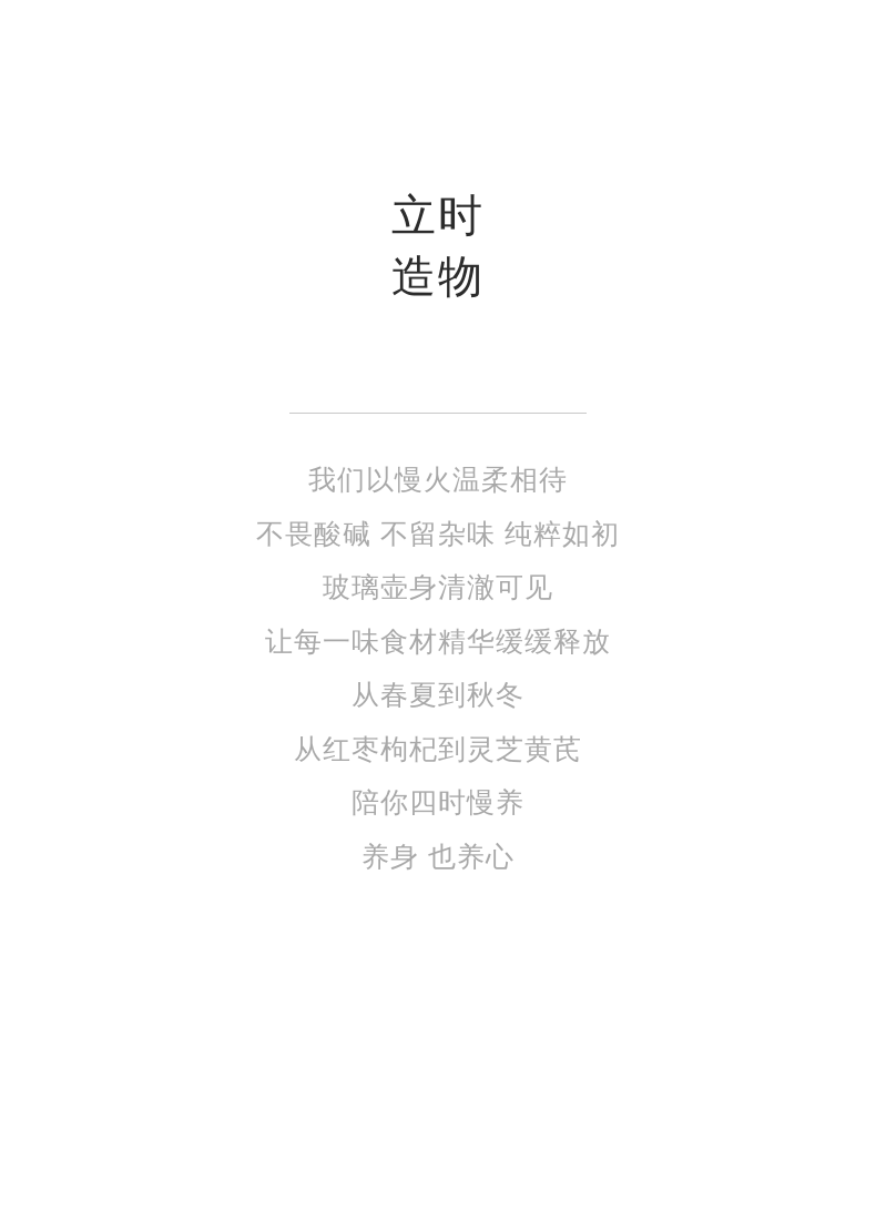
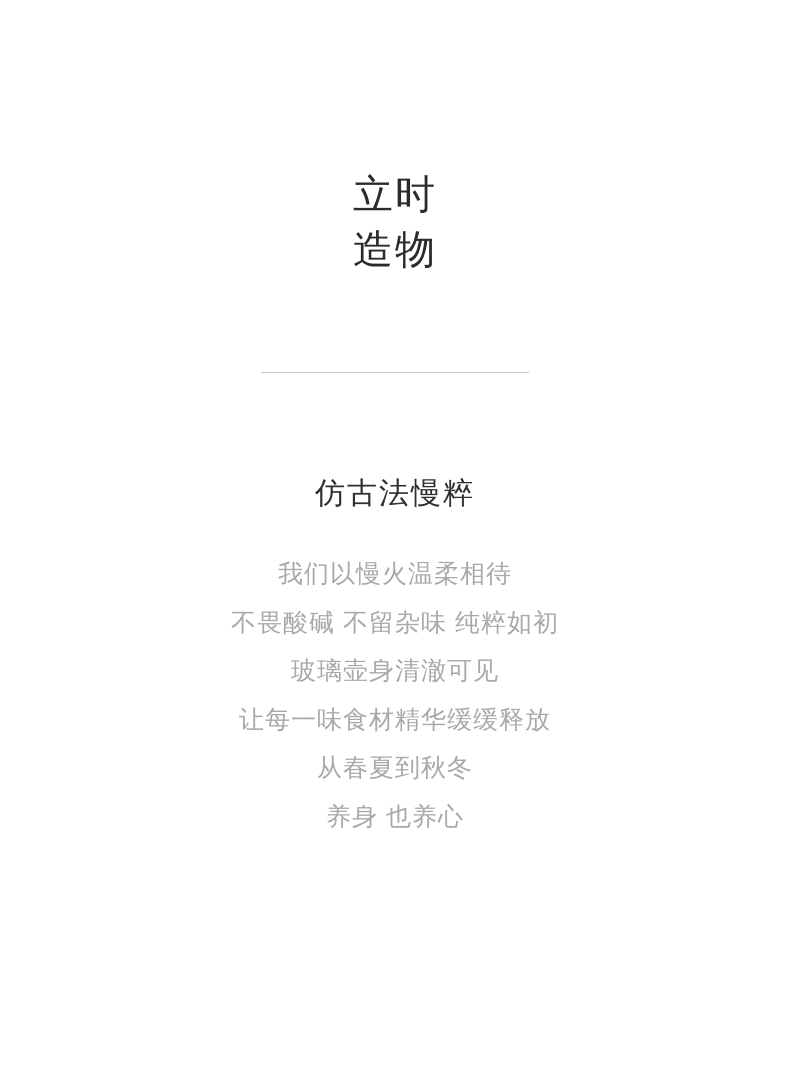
  立时
  造物
+ 仿古法慢粹
  我们以慢火温柔相待
  不畏酸碱 不留杂味 纯粹如初
  玻璃壶身清澈可见
  让每一味食材精华缓缓释放
  从春夏到秋冬
- 从红枣枸杞到灵芝黄芪
- 陪你四时慢养
  养身 也养心
